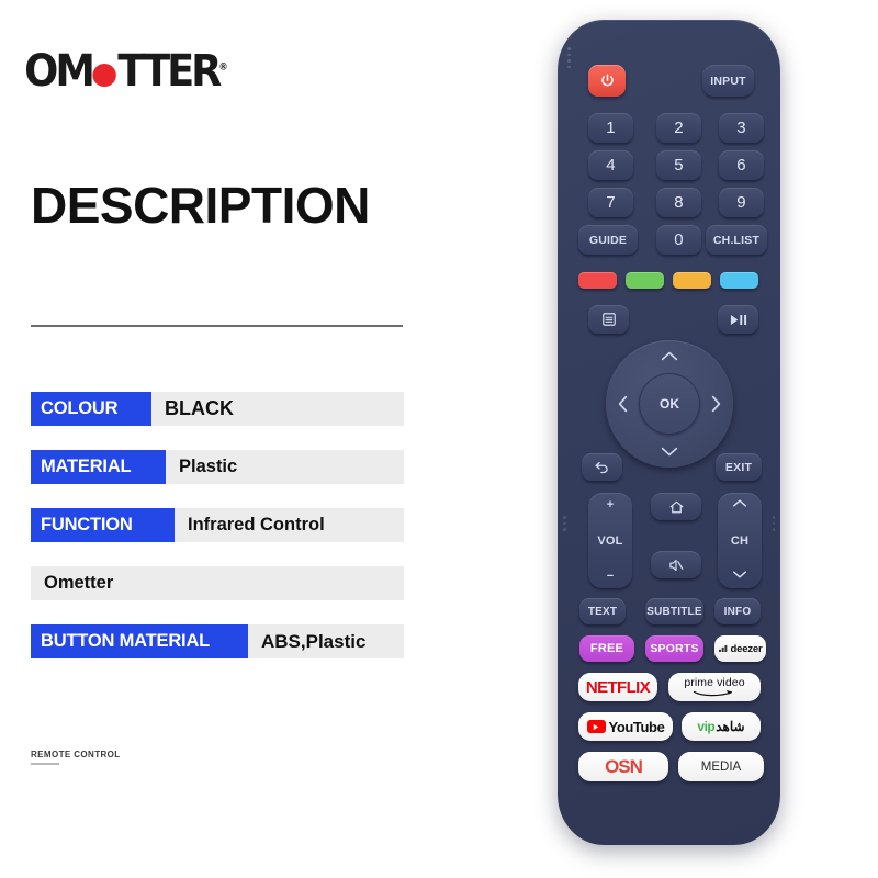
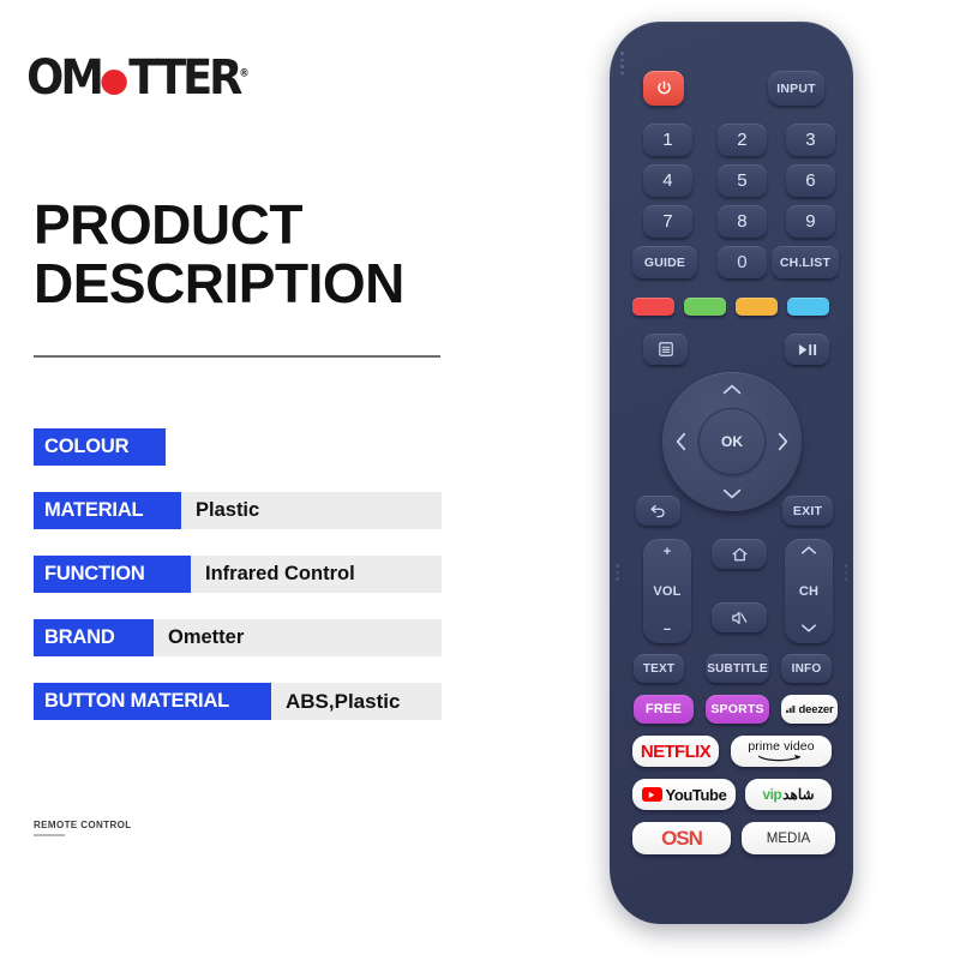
  OM TTER®
+ PRODUCT
  DESCRIPTION
  COLOUR
- BLACK
  MATERIAL
  Plastic
  FUNCTION
  Infrared Control
+ BRAND
  Ometter
  BUTTON MATERIAL
  ABS,Plastic
  REMOTE CONTROL
  INPUT
  1
  2
  3
  4
  5
  6
  7
  8
  9
  GUIDE
  0
  CH.LIST
  OK
  EXIT
  +
  VOL
  −
  CH
  TEXT
  SUBTITLE
  INFO
  FREE
  SPORTS
  deezer
  NETFLIX
  prime video
  YouTube
  vip
  شاهد
  OSN
  MEDIA
